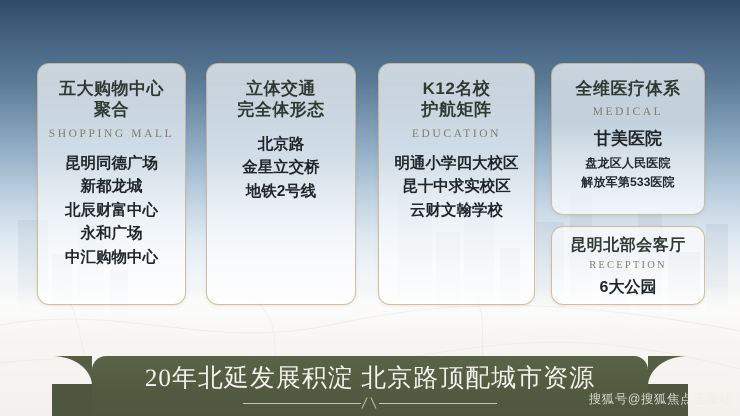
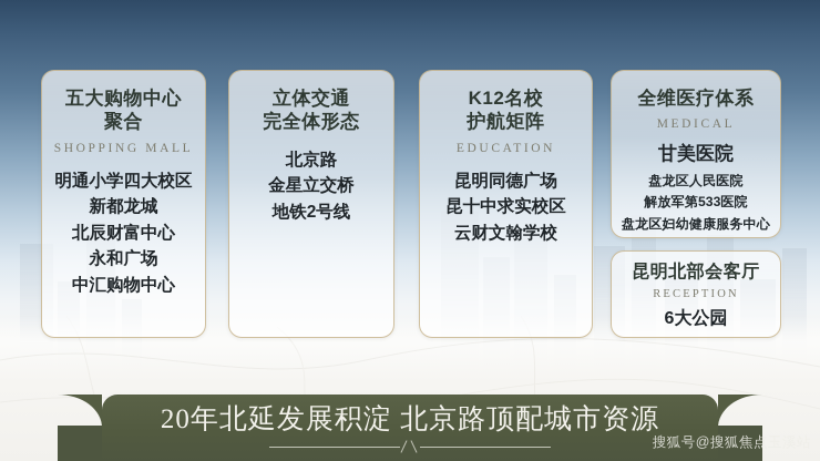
  五大购物中心
  聚合
  SHOPPING MALL
- 昆明同德广场
+ 明通小学四大校区
  新都龙城
  北辰财富中心
  永和广场
  中汇购物中心
  立体交通
  完全体形态
  北京路
  金星立交桥
  地铁2号线
  K12名校
  护航矩阵
  EDUCATION
- 明通小学四大校区
+ 昆明同德广场
  昆十中求实校区
  云财文翰学校
  全维医疗体系
  MEDICAL
  甘美医院
  盘龙区人民医院
  解放军第533医院
+ 盘龙区妇幼健康服务中心
  昆明北部会客厅
  RECEPTION
  6大公园
  20年北延发展积淀 北京路顶配城市资源
  搜狐号@搜狐焦点玉溪站
